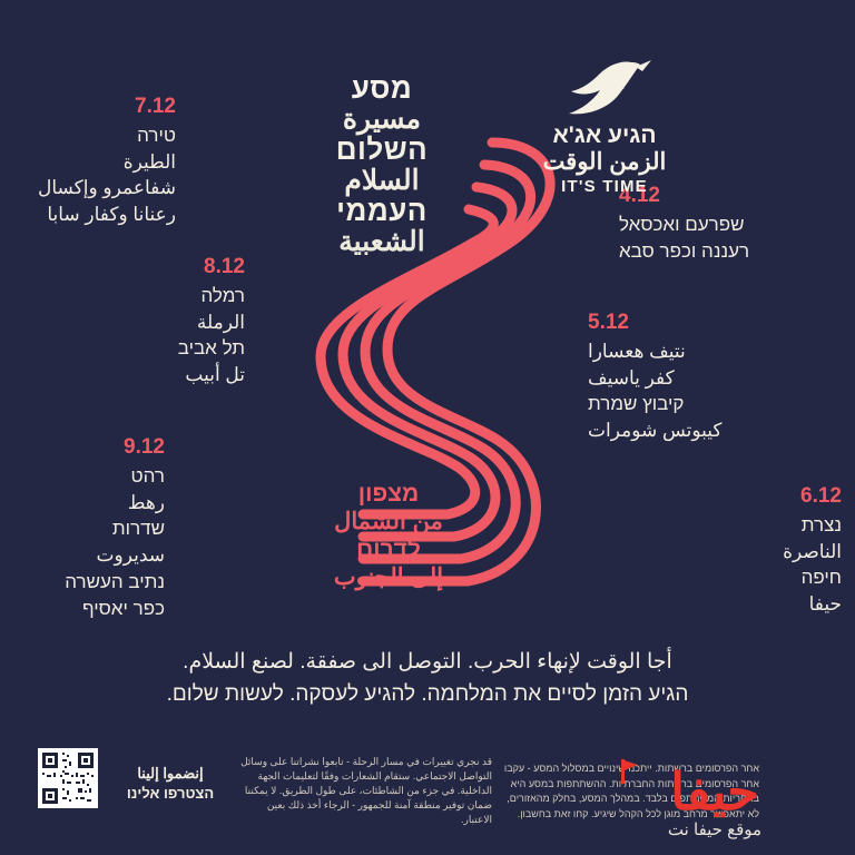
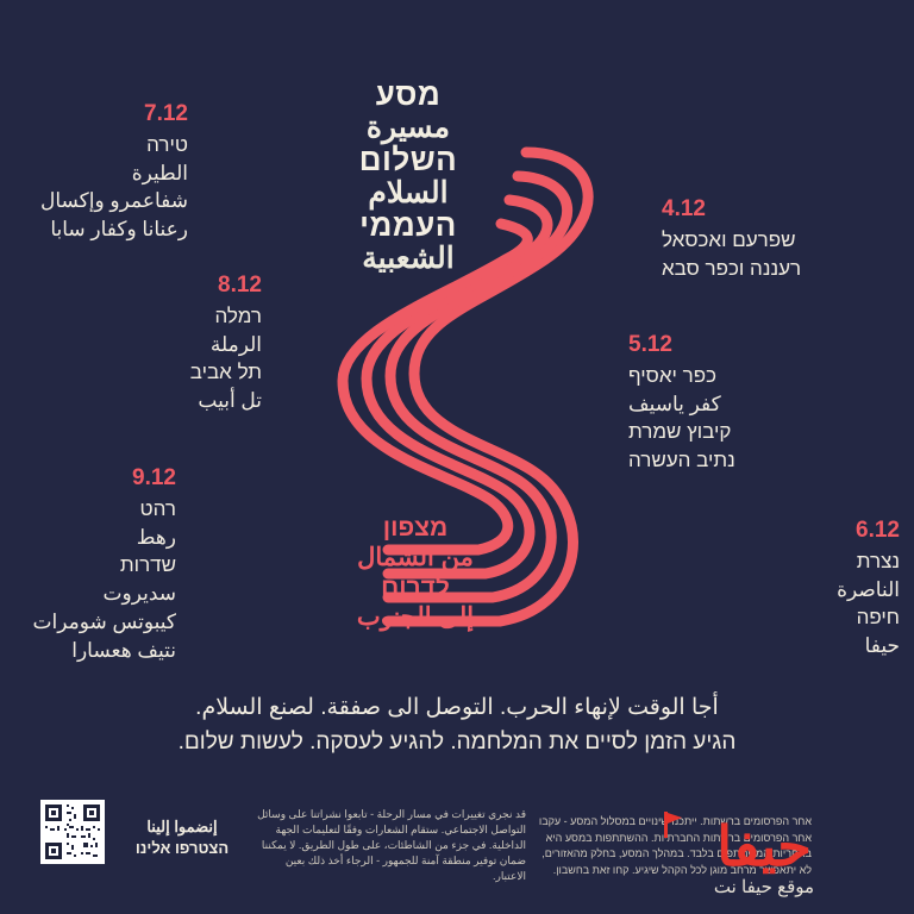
  מסע
  مسيرة
  השלום
  السلام
  העממי
  الشعبية
  מצפון
  من الشمال
  לדרום
  إلى الجنوب
- הגיע אג'א
- الزمن الوقت
- IT'S TIME
  7.12
  טירה
  الطيرة
  شفاعمرو وإكسال
  رعنانا وكفار سابا
  8.12
  רמלה
  الرملة
  תל אביב
  تل أبيب
  9.12
  רהט
  رهط
  שדרות
  سديروت
- נתיב העשרה
+ كيبوتس شومرات
- כפר יאסיף
+ نتيف هعسارا
  4.12
  שפרעם ואכסאל
  רעננה וכפר סבא
  5.12
- نتيف هعسارا
+ כפר יאסיף
  كفر ياسيف
  קיבוץ שמרת
- كيبوتس شومرات
+ נתיב העשרה
  6.12
  נצרת
  الناصرة
  חיפה
  حيفا
  أجا الوقت لإنهاء الحرب. التوصل الى صفقة. لصنع السلام.
  הגיע הזמן לסיים את המלחמה. להגיע לעסקה. לעשות שלום.
  إنضموا إلينا
  הצטרפו אלינו
  قد نجري تغييرات في مسار الرحلة - تابعوا نشراتنا على وسائل التواصل الاجتماعي. ستقام الشعارات وفقًا لتعليمات الجهة الداخلية. في جزء من الشاطئات، على طول الطريق. لا يمكننا ضمان توفير منطقة آمنة للجمهور - الرجاء أخذ ذلك بعين الاعتبار.
  אחר הפרסומים ברשתות. ייתכנינויים במסלול המסע - עקבו אחר הפרסומים ברשתות החברתות. ההשתתפות במסע היא באחריות המשתתפם בלבד. במהלך המסע, בחלק מהאזורים, לא יתאפשר מרחב מוגן לכל הקהל שיגיע. קחו זאת בחשבון.
  حيفا
  موقع حيفا نت
